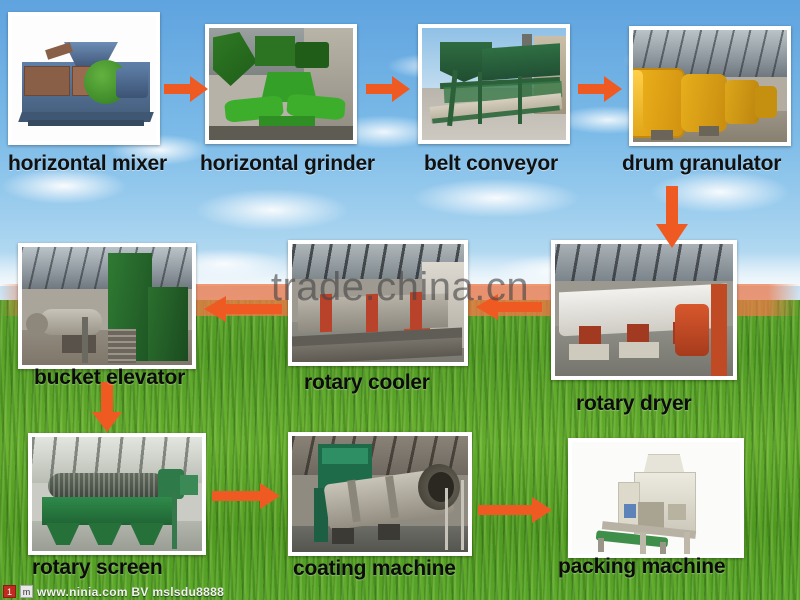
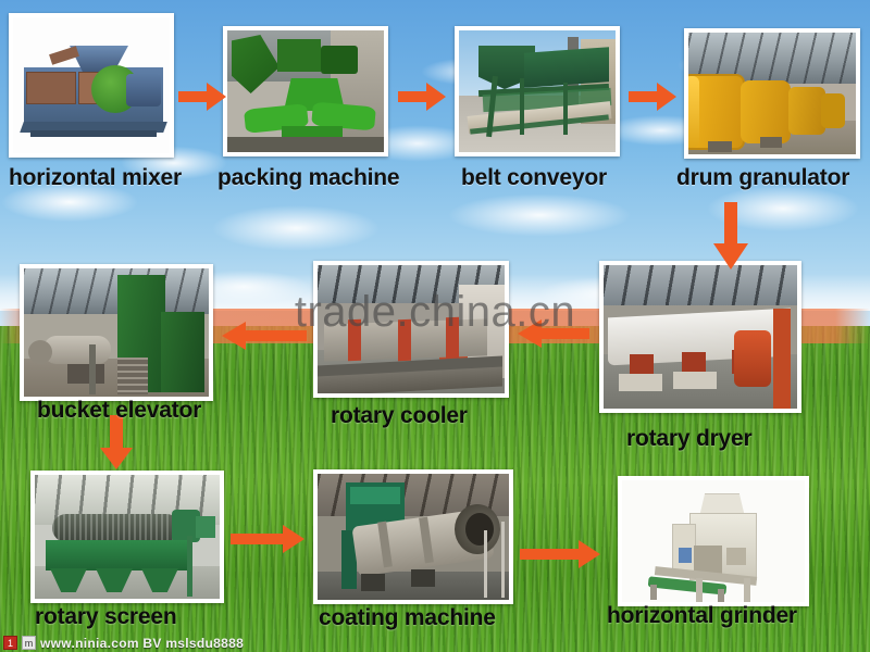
  trade.china.cn
  horizontal mixer
- horizontal grinder
+ packing machine
  belt conveyor
  drum granulator
  bucket elevator
  rotary cooler
  rotary dryer
  rotary screen
  coating machine
- packing machine
+ horizontal grinder
  1
  m
  www.ninia.com BV mslsdu8888
